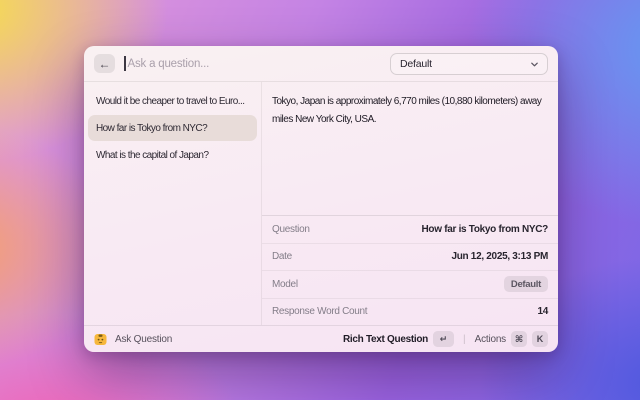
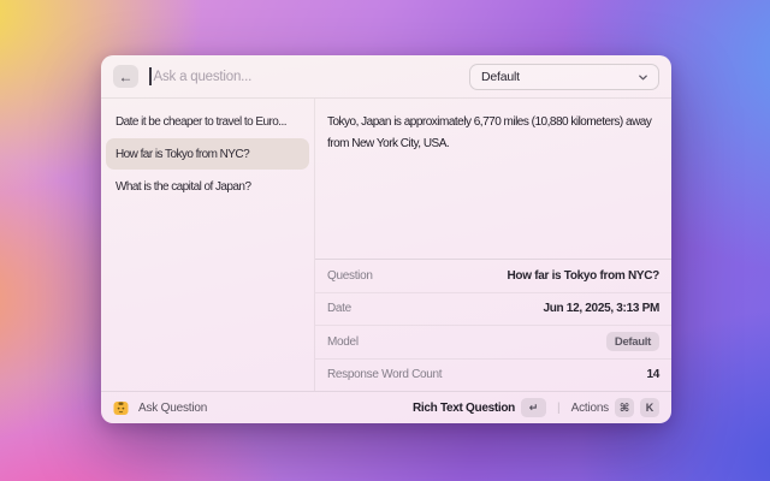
  ←
  Ask a question...
  Default
- Would it be cheaper to travel to Euro...
+ Date it be cheaper to travel to Euro...
  How far is Tokyo from NYC?
  What is the capital of Japan?
- Tokyo, Japan is approximately 6,770 miles (10,880 kilometers) away miles New York City, USA.
+ Tokyo, Japan is approximately 6,770 miles (10,880 kilometers) away from New York City, USA.
  Question
  How far is Tokyo from NYC?
  Date
  Jun 12, 2025, 3:13 PM
  Model
  Default
  Response Word Count
  14
  Ask Question
  Rich Text Question
  ↵
  |
  Actions
  ⌘
  K
